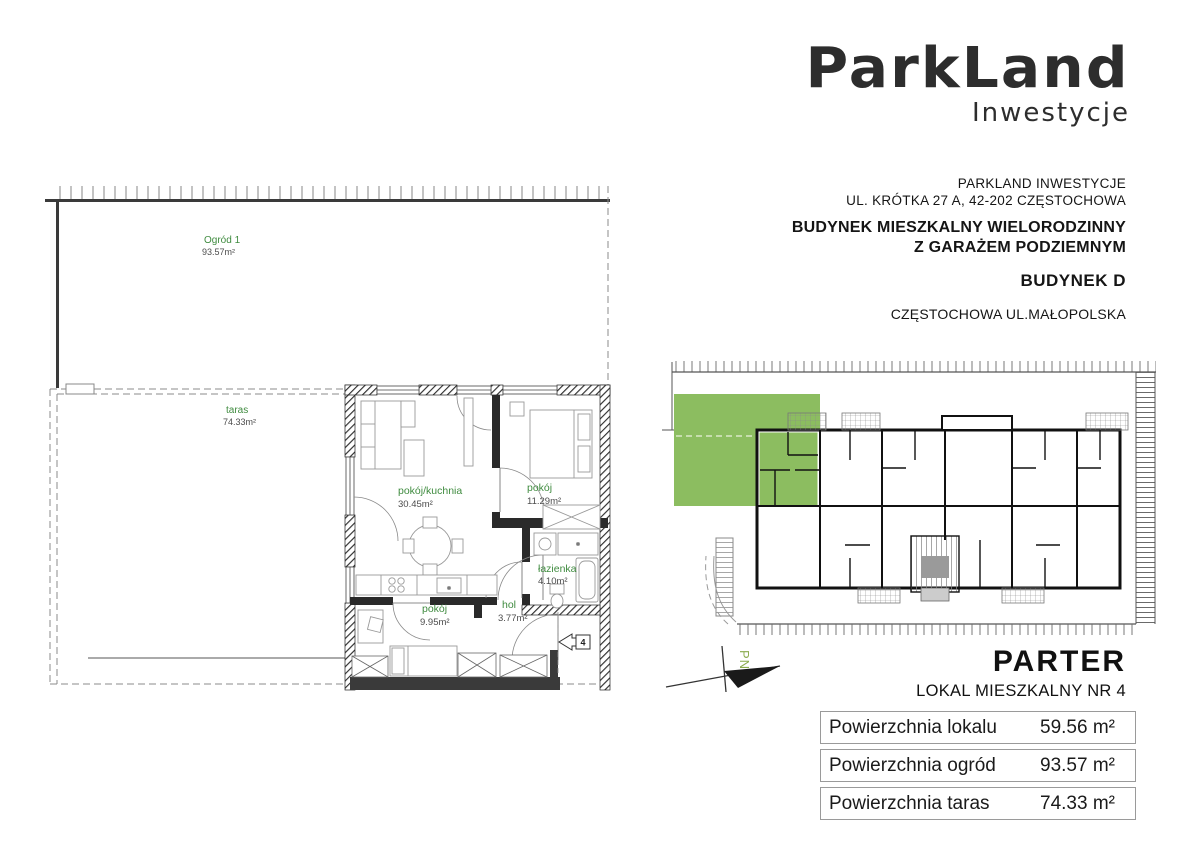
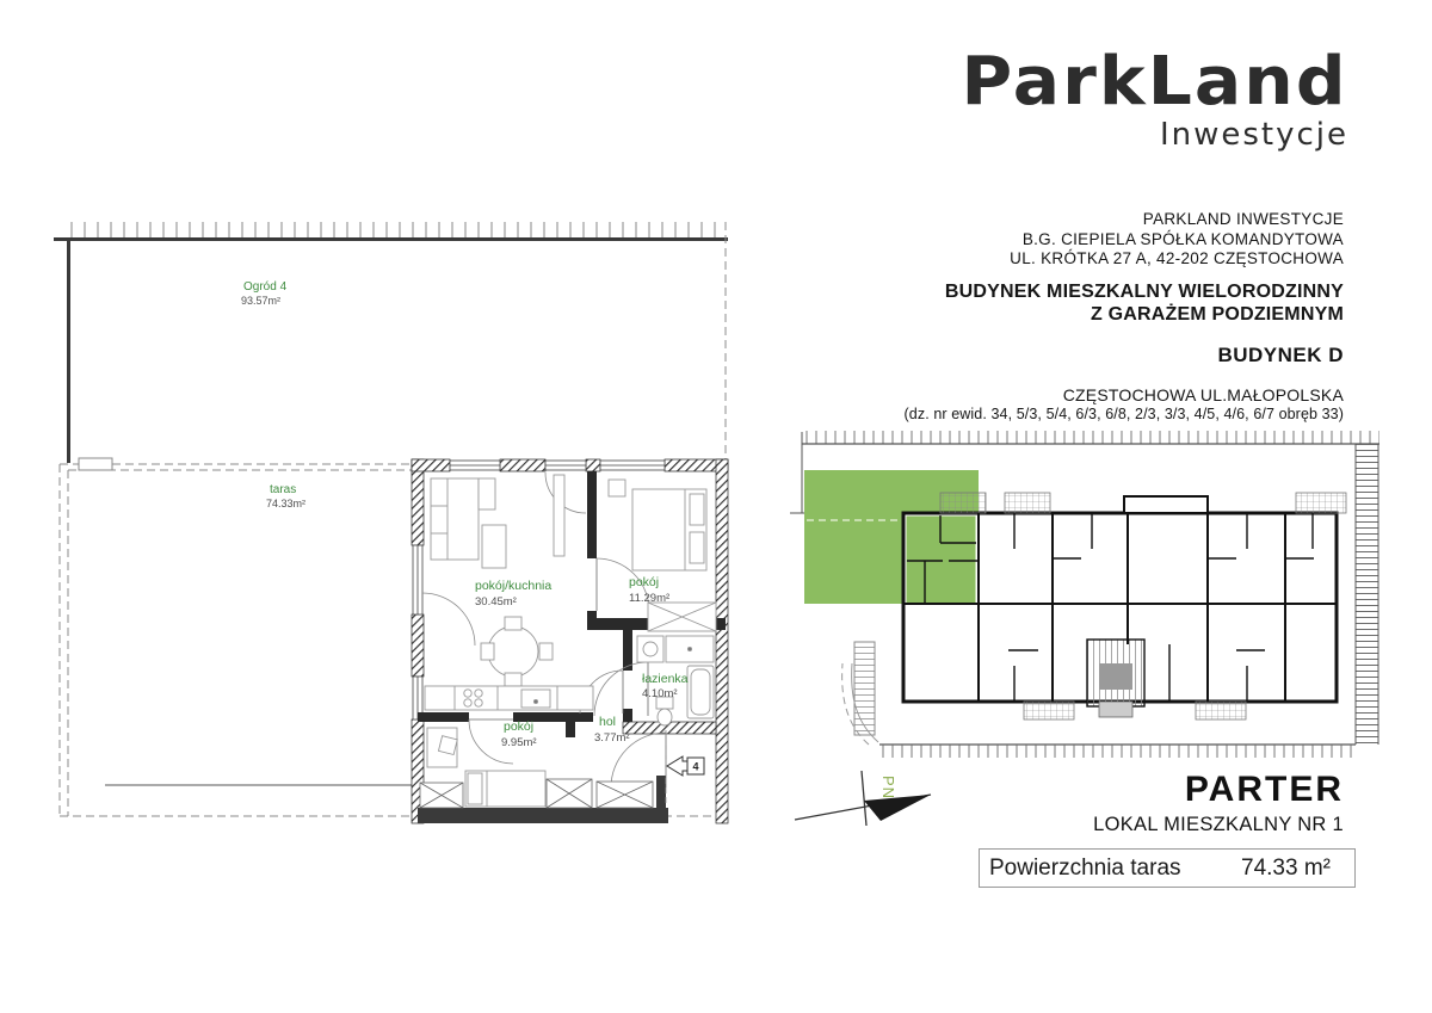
  ParkLand
  Inwestycje
  PARKLAND INWESTYCJE
+ B.G. CIEPIELA SPÓŁKA KOMANDYTOWA
  UL. KRÓTKA 27 A, 42-202 CZĘSTOCHOWA
  BUDYNEK MIESZKALNY WIELORODZINNY
  Z GARAŻEM PODZIEMNYM
  BUDYNEK D
  CZĘSTOCHOWA UL.MAŁOPOLSKA
+ (dz. nr ewid. 34, 5/3, 5/4, 6/3, 6/8, 2/3, 3/3, 4/5, 4/6, 6/7 obręb 33)
- Ogród 1
+ Ogród 4
  93.57m²
  taras
  74.33m²
  pokój/kuchnia
  30.45m²
  pokój
  11.29m²
  łazienka
  4.10m²
  pokój
  9.95m²
  hol
  3.77m²
  4
  PARTER
- LOKAL MIESZKALNY NR 4
+ LOKAL MIESZKALNY NR 1
- Powierzchnia lokalu
- 59.56 m²
- Powierzchnia ogród
- 93.57 m²
  Powierzchnia taras
  74.33 m²
